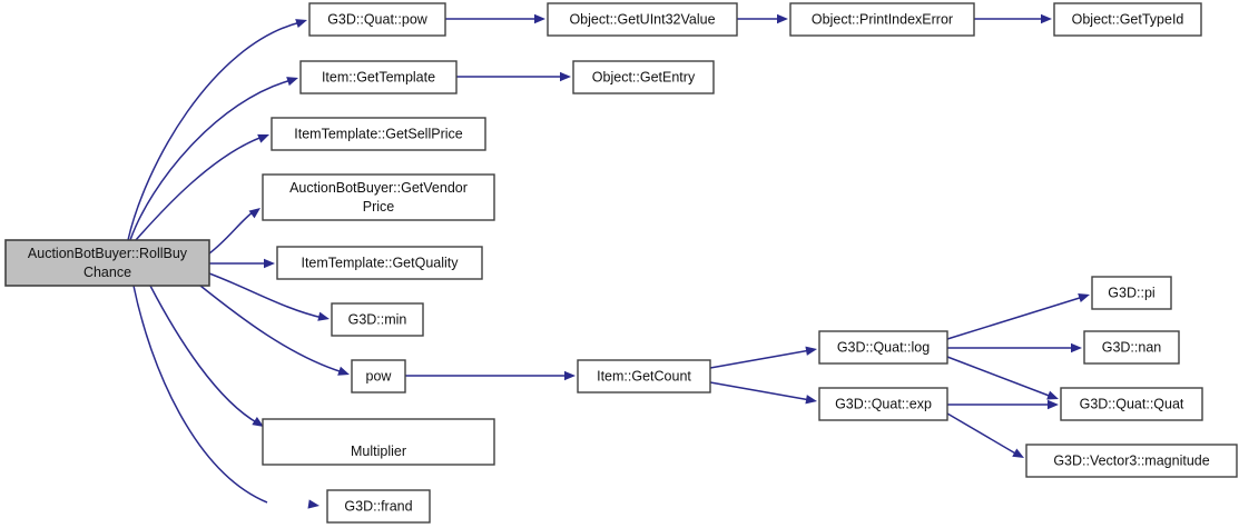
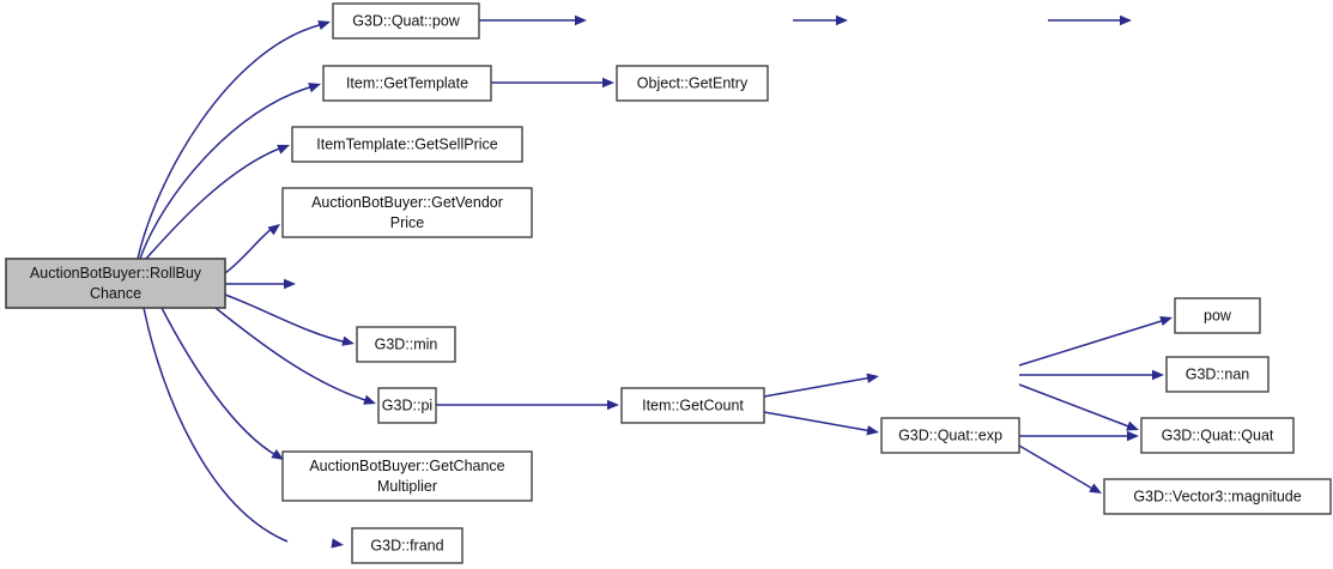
  AuctionBotBuyer::RollBuy
  Chance
  G3D::Quat::pow
  Item::GetTemplate
  ItemTemplate::GetSellPrice
  AuctionBotBuyer::GetVendor
  Price
- ItemTemplate::GetQuality
  G3D::min
- pow
+ G3D::pi
+ AuctionBotBuyer::GetChance
  Multiplier
  G3D::frand
- Object::GetUInt32Value
- Object::PrintIndexError
- Object::GetTypeId
  Object::GetEntry
  Item::GetCount
- G3D::Quat::log
  G3D::Quat::exp
- G3D::pi
+ pow
  G3D::nan
  G3D::Quat::Quat
  G3D::Vector3::magnitude
